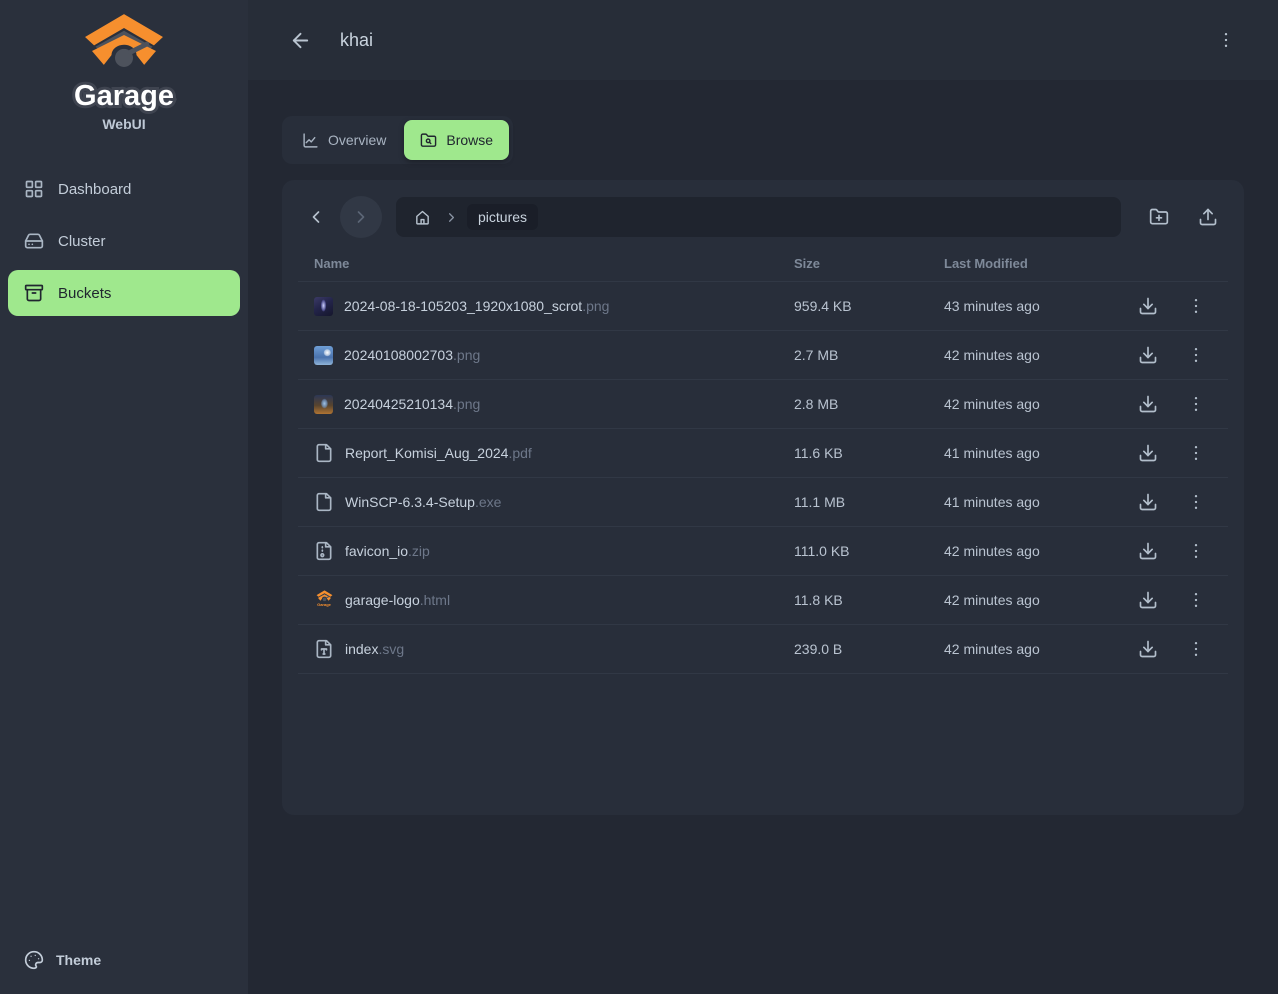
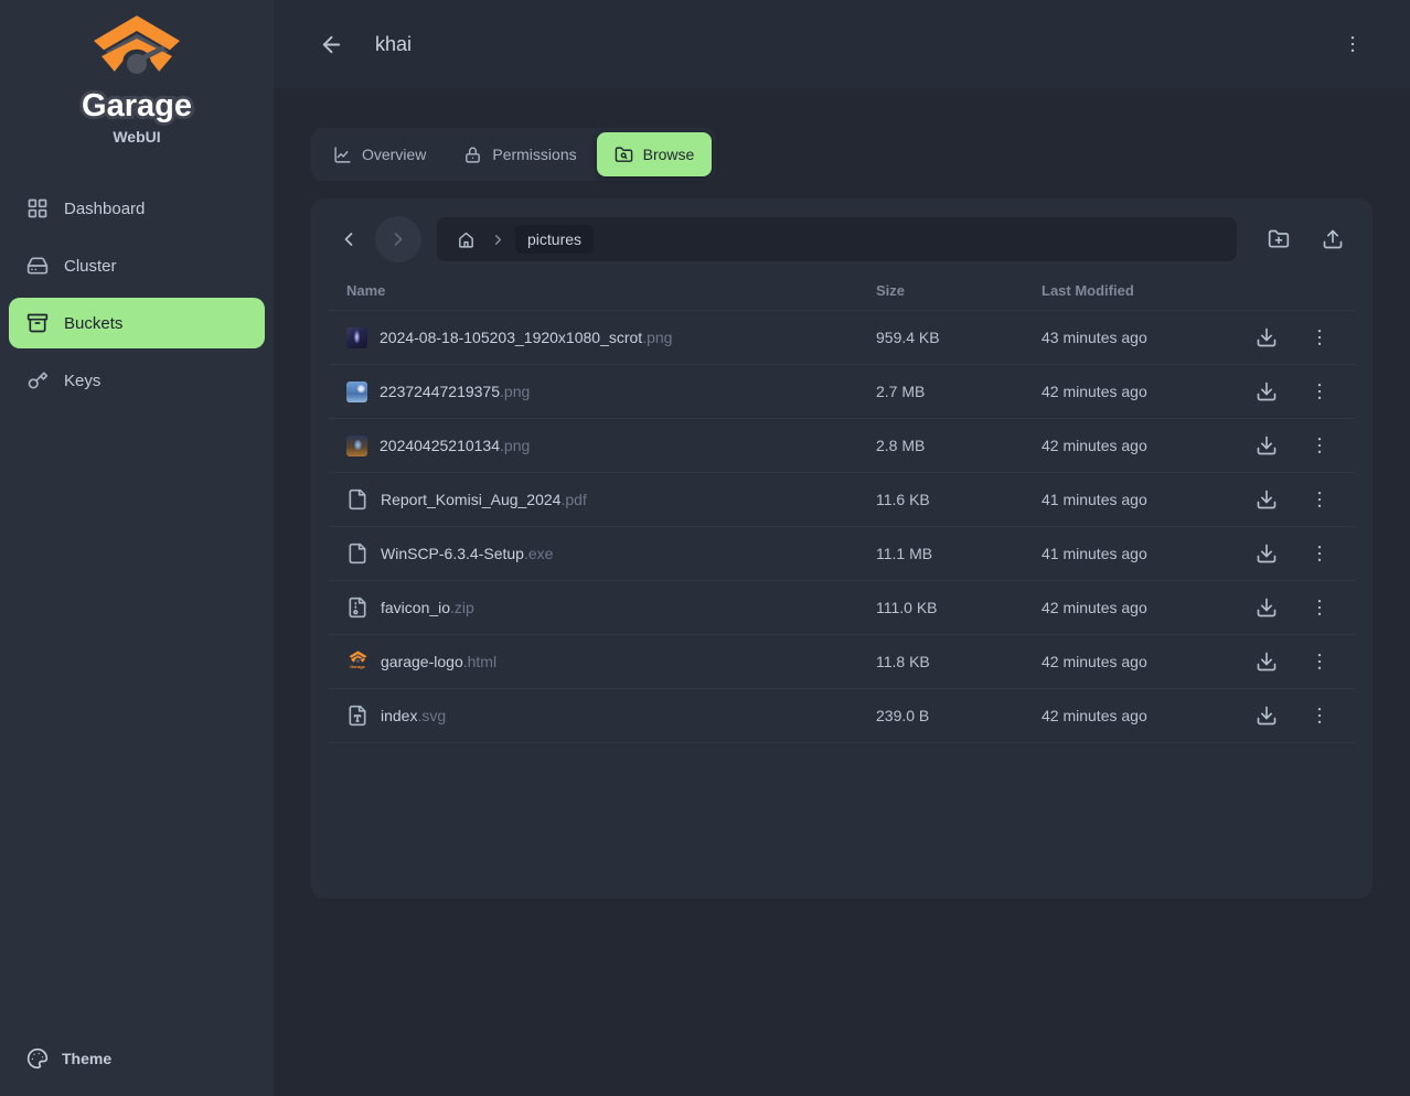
  Garage
  WebUI
  Dashboard
  Cluster
  Buckets
+ Keys
  Theme
  khai
  Overview
+ Permissions
  Browse
  pictures
  Name
  Size
  Last Modified
  2024-08-18-105203_1920x1080_scrot.png
  959.4 KB
  43 minutes ago
- 20240108002703.png
+ 22372447219375.png
  2.7 MB
  42 minutes ago
  20240425210134.png
  2.8 MB
  42 minutes ago
  Report_Komisi_Aug_2024.pdf
  11.6 KB
  41 minutes ago
  WinSCP-6.3.4-Setup.exe
  11.1 MB
  41 minutes ago
  favicon_io.zip
  111.0 KB
  42 minutes ago
  garage-logo.html
  11.8 KB
  42 minutes ago
  index.svg
  239.0 B
  42 minutes ago
